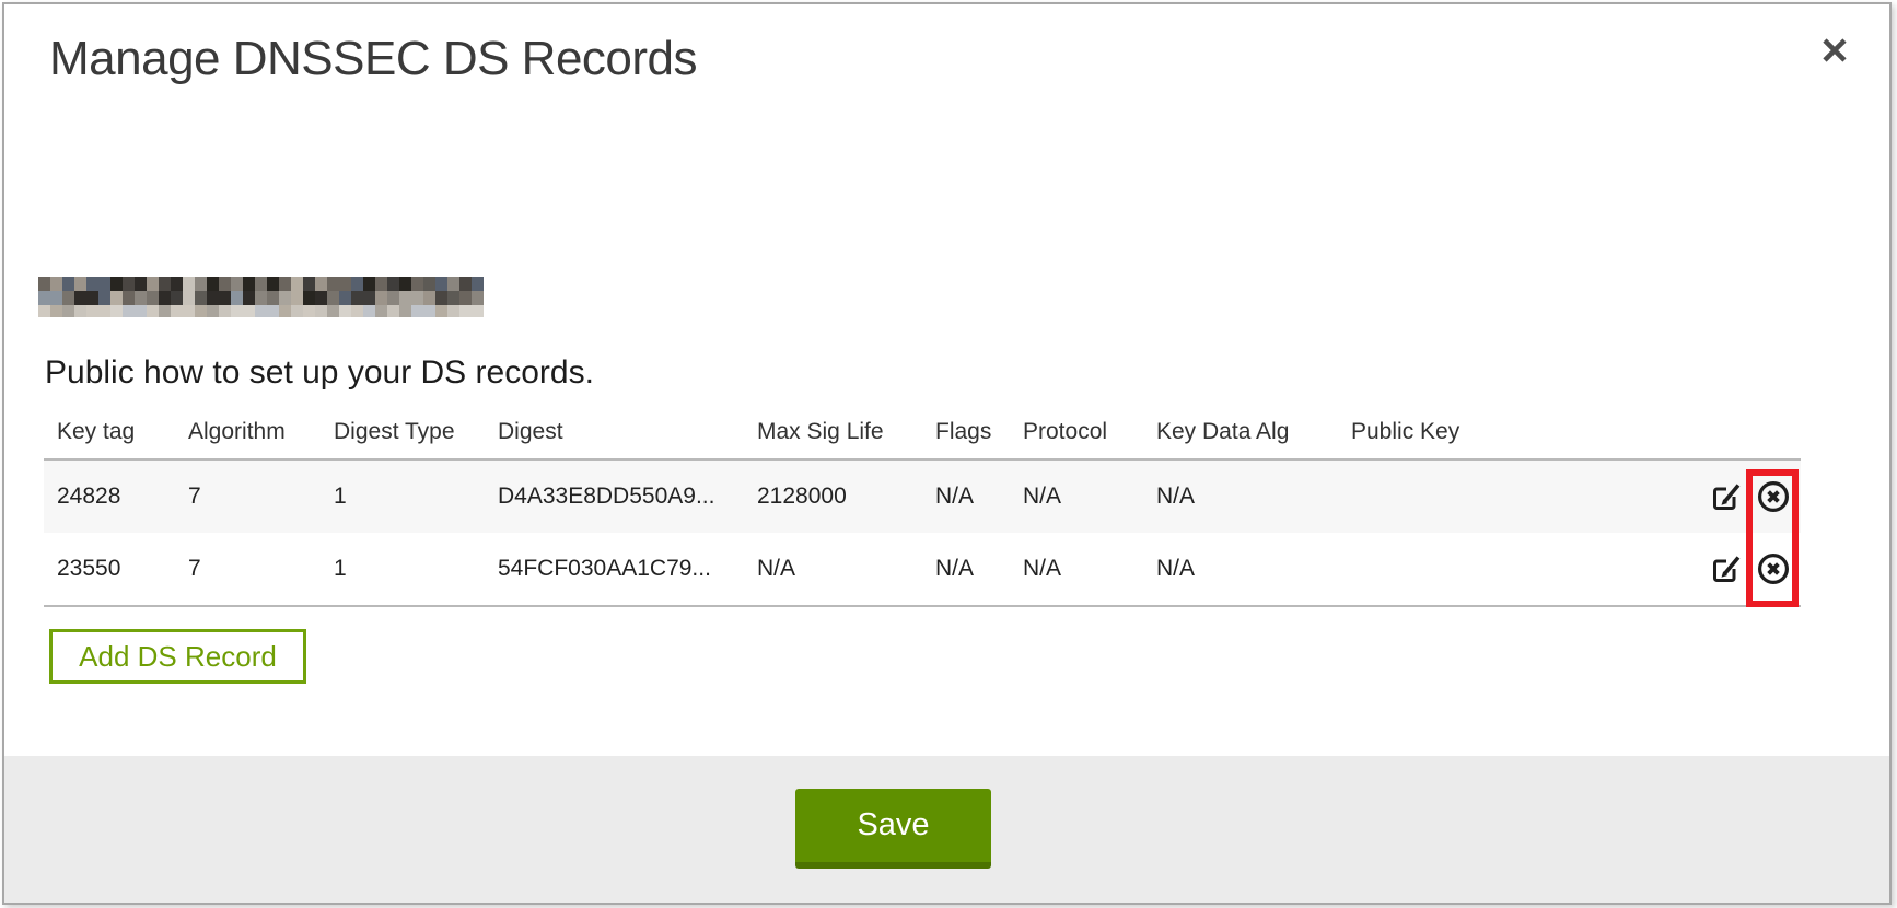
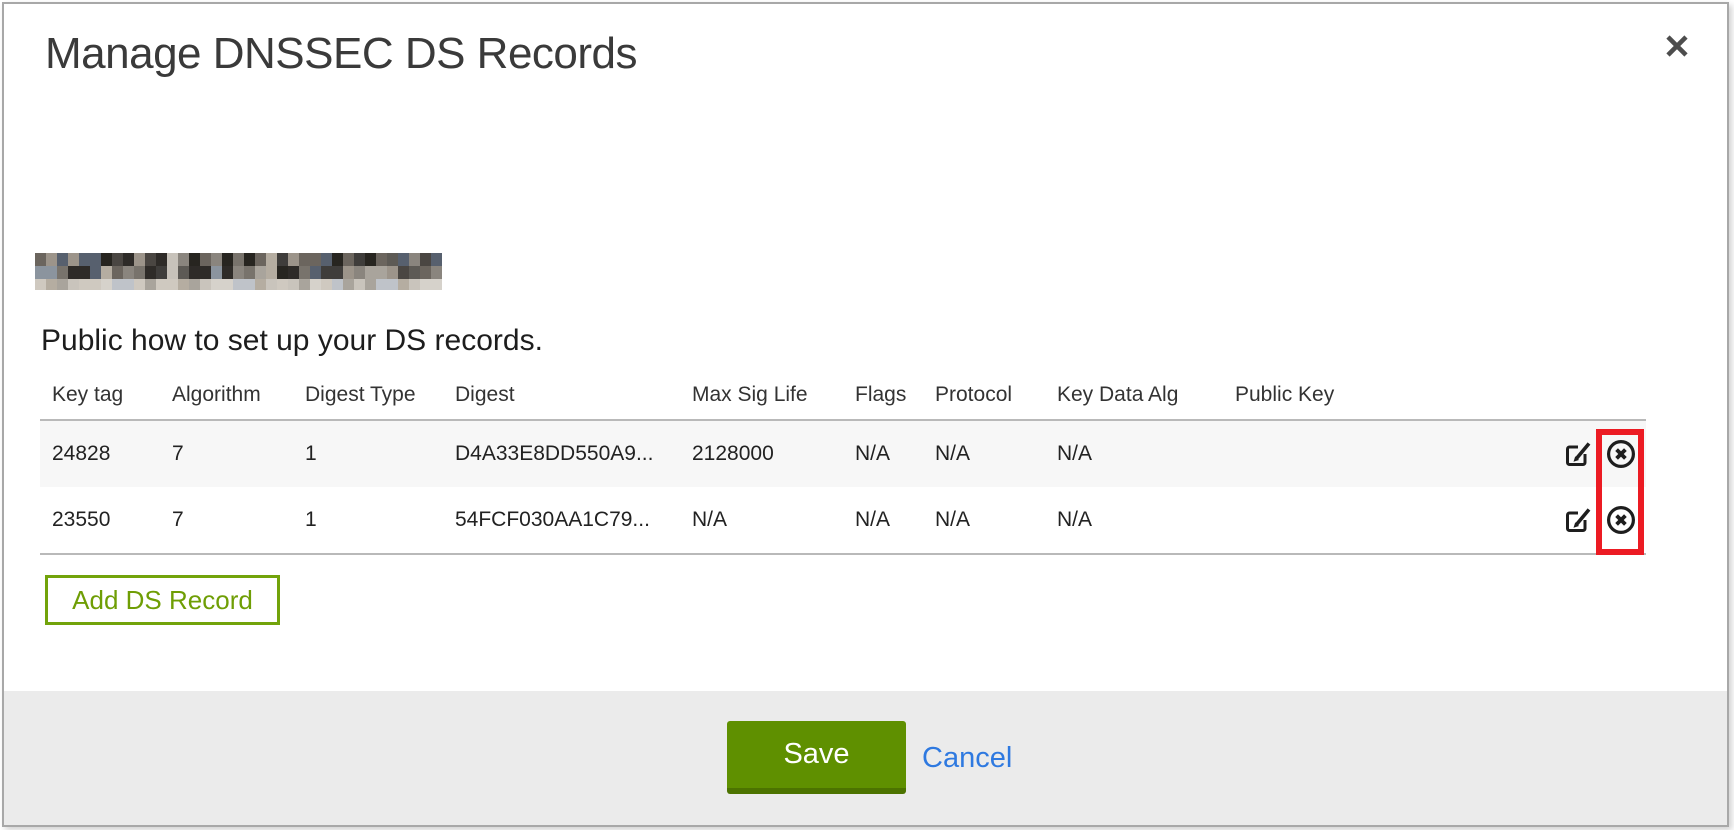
  Manage DNSSEC DS Records
  Public how to set up your DS records.
  Key tag	Algorithm	Digest Type	Digest	Max Sig Life	Flags	Protocol	Key Data Alg	Public Key
  24828	7	1	D4A33E8DD550A9...	2128000	N/A	N/A	N/A
  23550	7	1	54FCF030AA1C79...	N/A	N/A	N/A	N/A
  Add DS Record
  Save
+ Cancel
